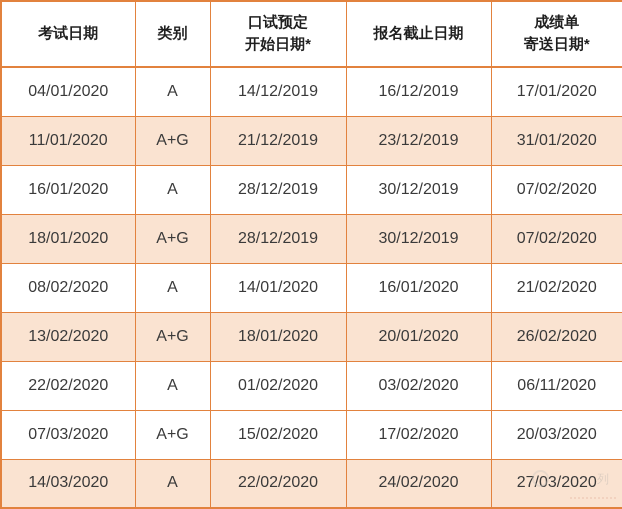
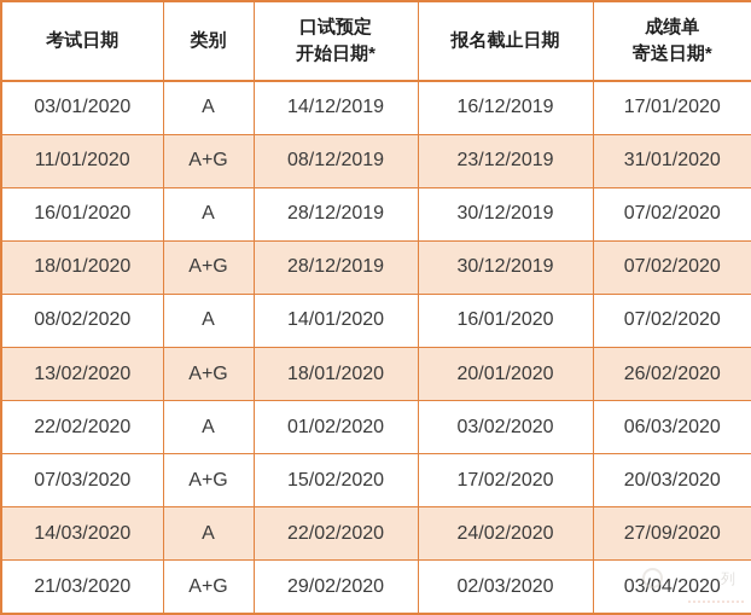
  考试日期	类别	口试预定 开始日期*	报名截止日期	成绩单 寄送日期*
- 04/01/2020	A	14/12/2019	16/12/2019	17/01/2020
+ 03/01/2020	A	14/12/2019	16/12/2019	17/01/2020
- 11/01/2020	A+G	21/12/2019	23/12/2019	31/01/2020
+ 11/01/2020	A+G	08/12/2019	23/12/2019	31/01/2020
  16/01/2020	A	28/12/2019	30/12/2019	07/02/2020
  18/01/2020	A+G	28/12/2019	30/12/2019	07/02/2020
- 08/02/2020	A	14/01/2020	16/01/2020	21/02/2020
+ 08/02/2020	A	14/01/2020	16/01/2020	07/02/2020
  13/02/2020	A+G	18/01/2020	20/01/2020	26/02/2020
- 22/02/2020	A	01/02/2020	03/02/2020	06/11/2020
+ 22/02/2020	A	01/02/2020	03/02/2020	06/03/2020
  07/03/2020	A+G	15/02/2020	17/02/2020	20/03/2020
- 14/03/2020	A	22/02/2020	24/02/2020	27/03/2020
+ 14/03/2020	A	22/02/2020	24/02/2020	27/09/2020
+ 21/03/2020	A+G	29/02/2020	02/03/2020	03/04/2020
  列
